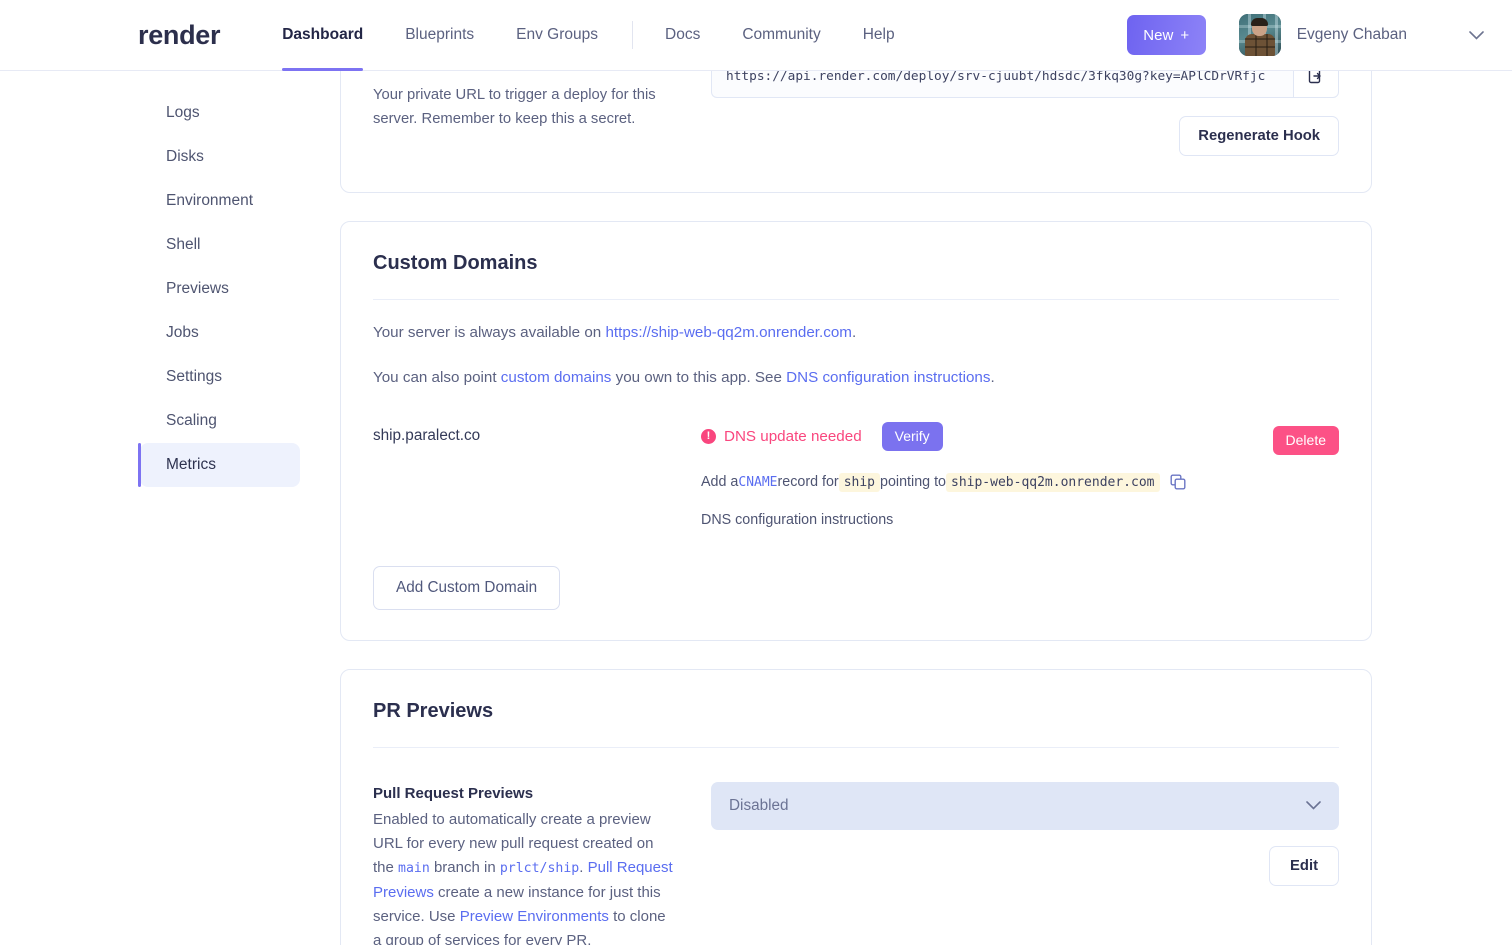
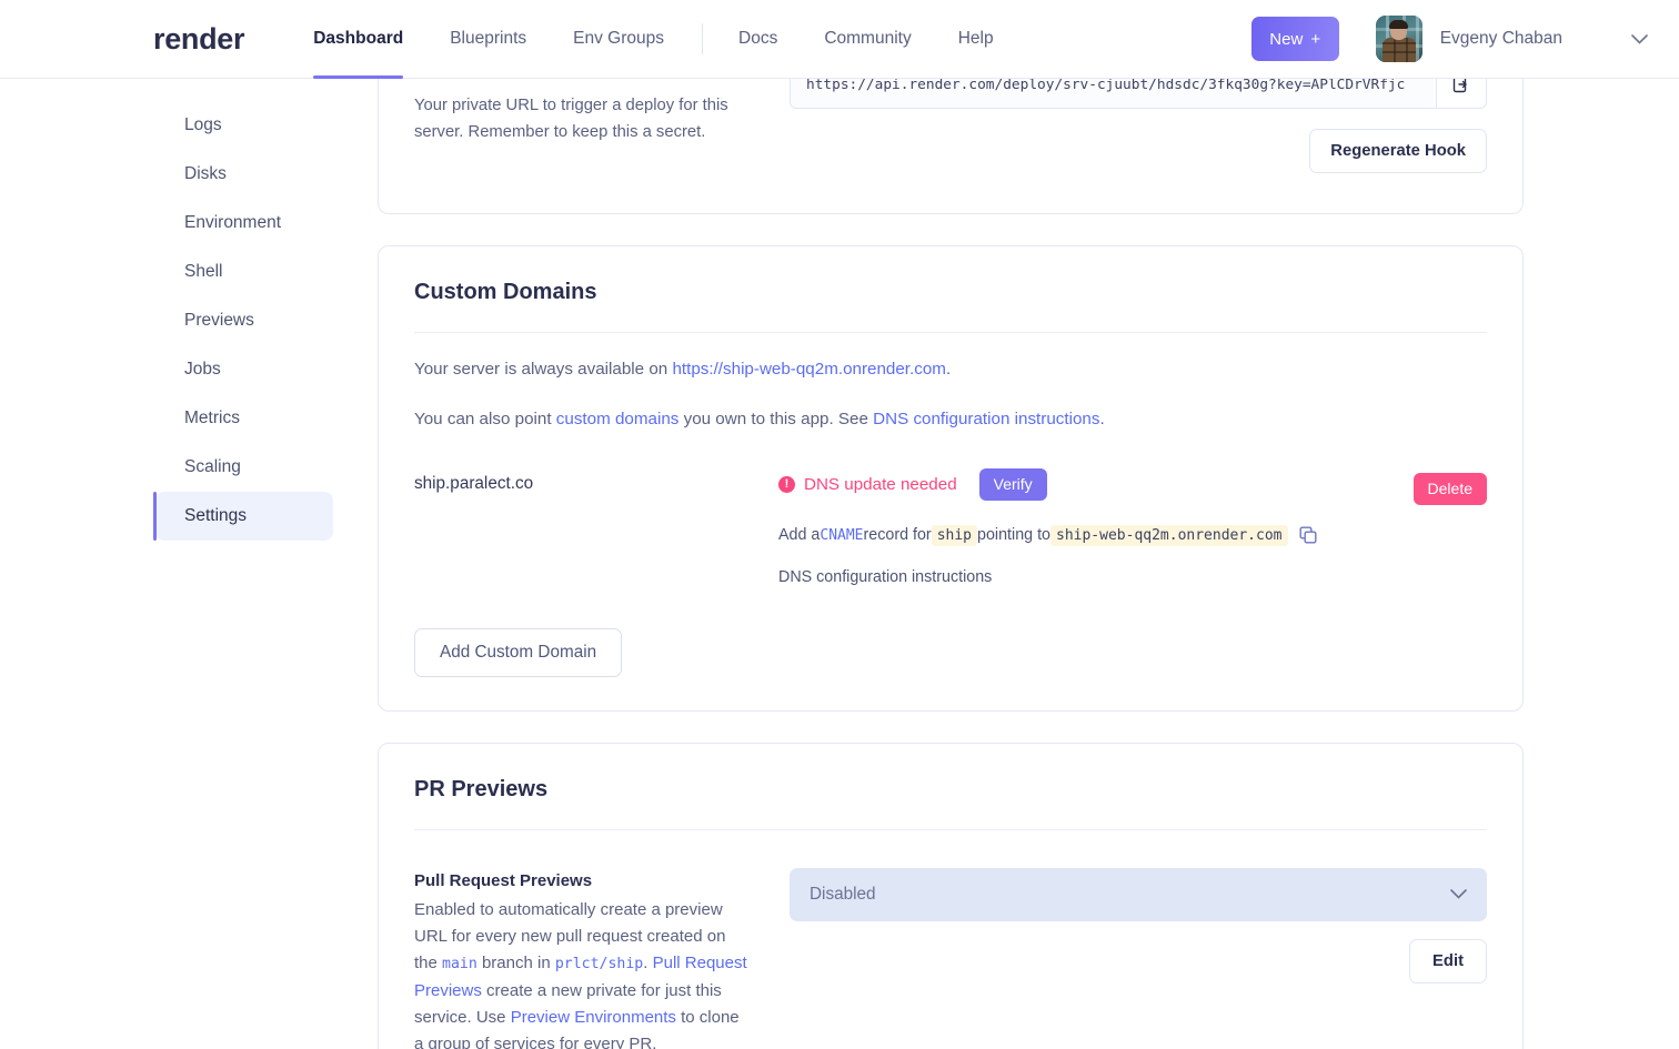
  render
  Dashboard
  Blueprints
  Env Groups
  Docs
  Community
  Help
  New
  +
  Evgeny Chaban
  Logs
  Disks
  Environment
  Shell
  Previews
  Jobs
- Settings
+ Metrics
  Scaling
- Metrics
+ Settings
  Your private URL to trigger a deploy for this server. Remember to keep this a secret.
  https://api.render.com/deploy/srv-cjuubt/hdsdc/3fkq30g?key=APlCDrVRfjc
  Regenerate Hook
  Custom Domains
  Your server is always available on https://ship-web-qq2m.onrender.com.
  You can also point custom domains you own to this app. See DNS configuration instructions.
  ship.paralect.co
  !
  DNS update needed
  Verify
  Add a
  CNAME
  record for
  ship
  pointing to
  ship-web-qq2m.onrender.com
  DNS configuration instructions
  Delete
  Add Custom Domain
  PR Previews
  Pull Request Previews
- Enabled to automatically create a preview URL for every new pull request created on the main branch in prlct/ship. Pull Request Previews create a new instance for just this service. Use Preview Environments to clone a group of services for every PR.
+ Enabled to automatically create a preview URL for every new pull request created on the main branch in prlct/ship. Pull Request Previews create a new private for just this service. Use Preview Environments to clone a group of services for every PR.
  Disabled
  Edit
